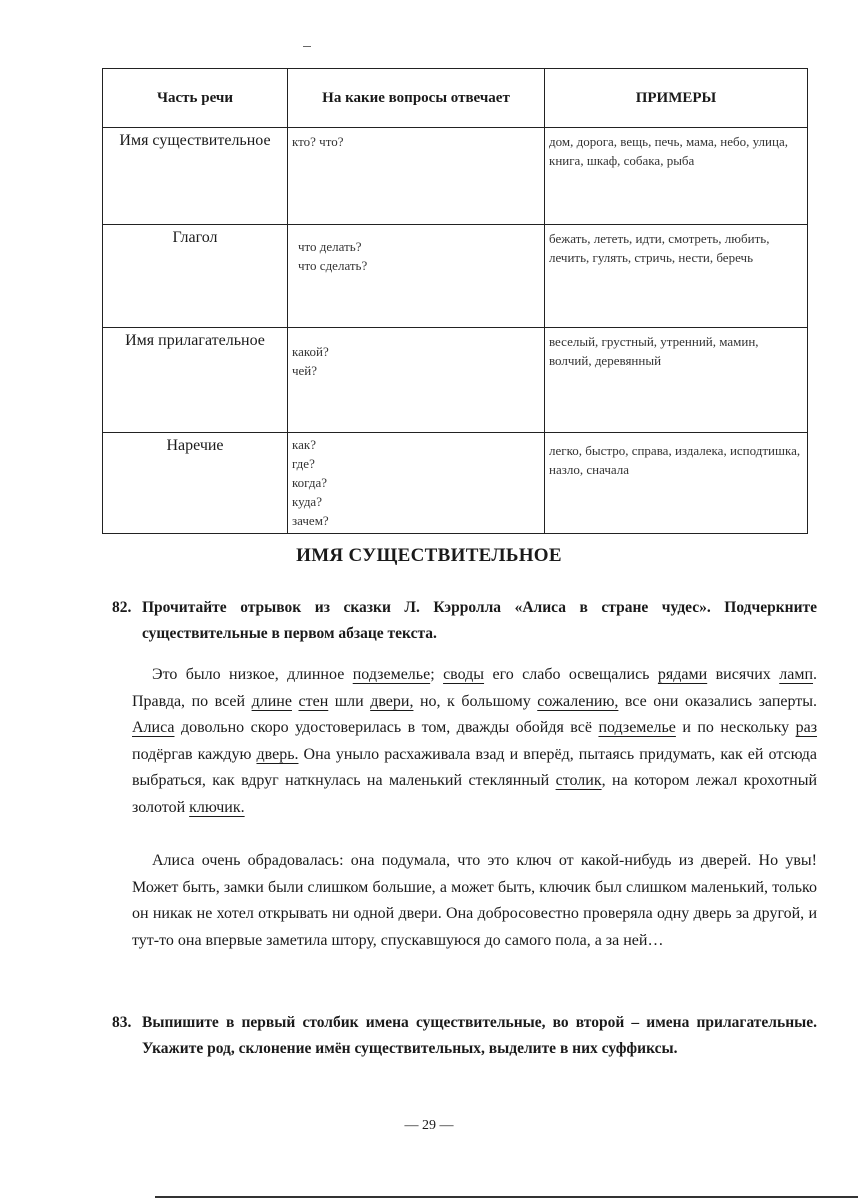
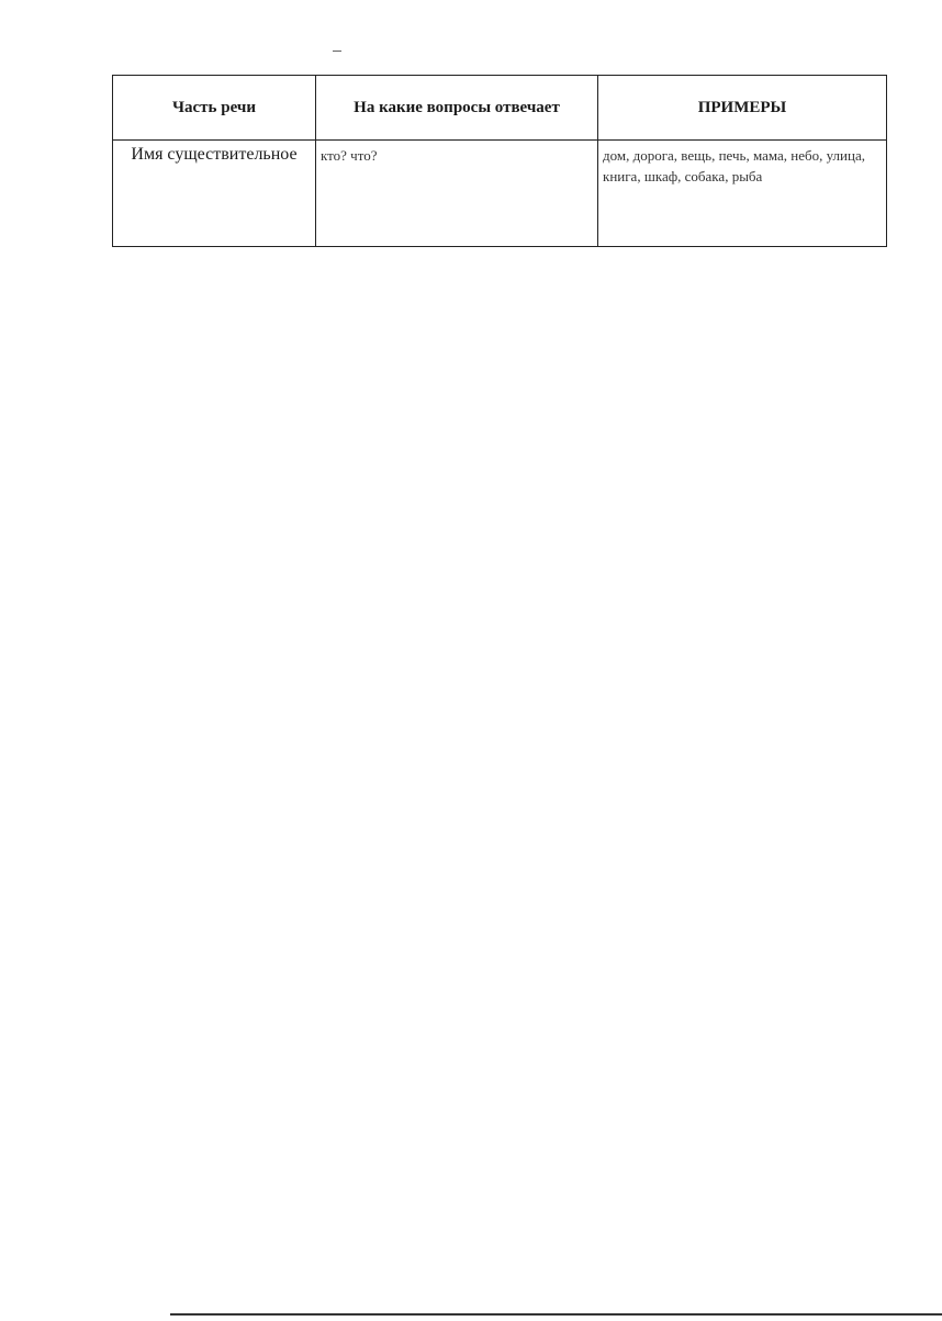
  Часть речи	На какие вопросы отвечает	ПРИМЕРЫ
  Имя существительное	кто? что?	дом, дорога, вещь, печь, мама, небо, улица, книга, шкаф, собака, рыба
- Глагол	что делать? что сделать?	бежать, лететь, идти, смотреть, любить, лечить, гулять, стричь, нести, беречь
- Имя прилагательное	какой? чей?	веселый, грустный, утренний, мамин, волчий, деревянный
- Наречие	как? где? когда? куда? зачем?	легко, быстро, справа, издалека, исподтишка, назло, сначала
- ИМЯ СУЩЕСТВИТЕЛЬНОЕ
- 82.
- Прочитайте отрывок из сказки Л. Кэрролла «Алиса в стране чудес». Подчеркните существительные в первом абзаце текста.
- Это было низкое, длинное подземелье; своды его слабо освещались рядами висячих ламп. Правда, по всей длине стен шли двери, но, к большому сожалению, все они оказались заперты. Алиса довольно скоро удостоверилась в том, дважды обойдя всё подземелье и по нескольку раз подёргав каждую дверь. Она уныло расхаживала взад и вперёд, пытаясь придумать, как ей отсюда выбраться, как вдруг наткнулась на маленький стеклянный столик, на котором лежал крохотный золотой ключик.
- Алиса очень обрадовалась: она подумала, что это ключ от какой-нибудь из дверей. Но увы! Может быть, замки были слишком большие, а может быть, ключик был слишком маленький, только он никак не хотел открывать ни одной двери. Она добросовестно проверяла одну дверь за другой, и тут-то она впервые заметила штору, спускавшуюся до самого пола, а за ней…
- 83.
- Выпишите в первый столбик имена существительные, во второй – имена прилагательные. Укажите род, склонение имён существительных, выделите в них суффиксы.
- — 29 —
